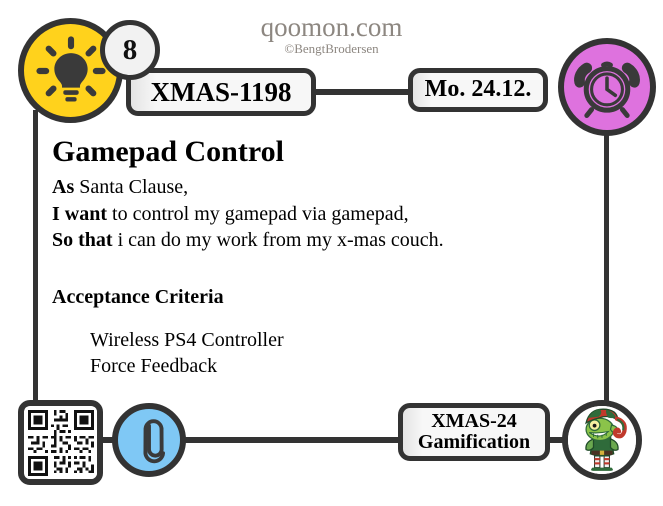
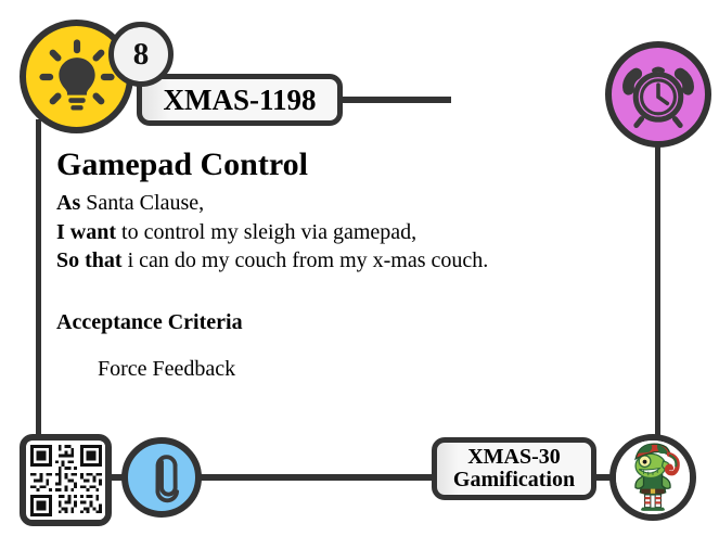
- qoomon.com
- ©BengtBrodersen
  8
  XMAS-1198
- Mo. 24.12.
  Gamepad Control
  As Santa Clause,
- I want to control my gamepad via gamepad,
+ I want to control my sleigh via gamepad,
- So that i can do my work from my x-mas couch.
+ So that i can do my couch from my x-mas couch.
  Acceptance Criteria
- Wireless PS4 Controller
  Force Feedback
- XMAS-24
+ XMAS-30
  Gamification
